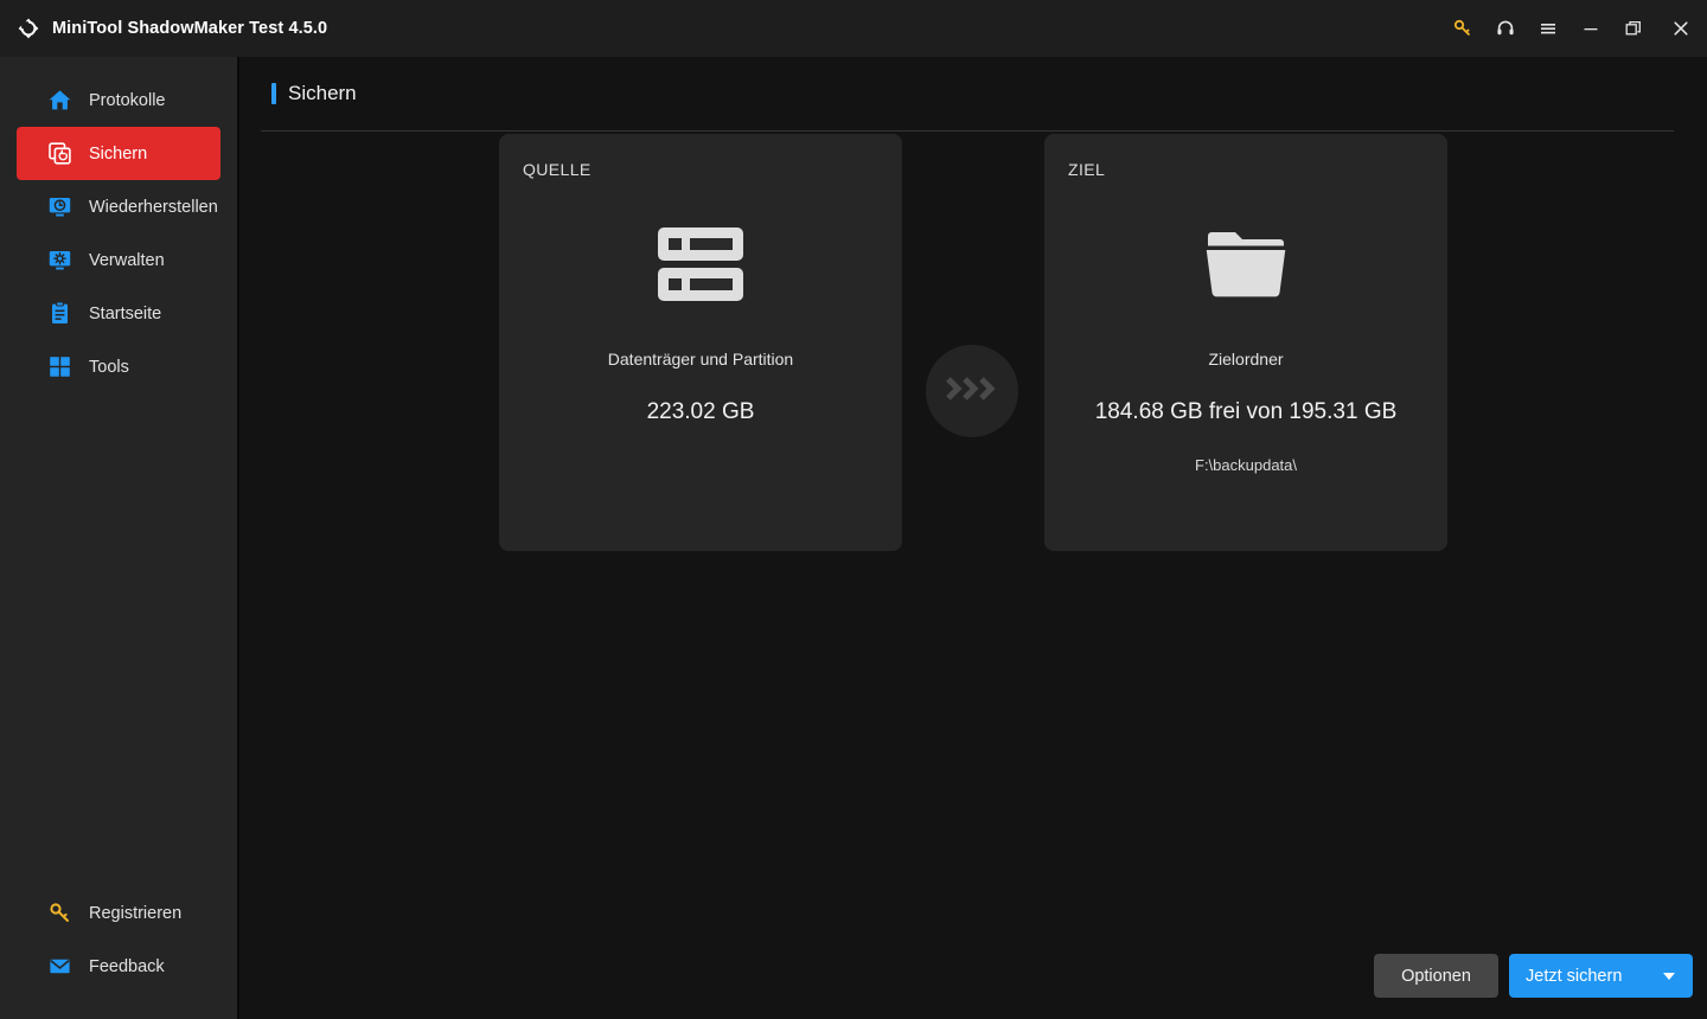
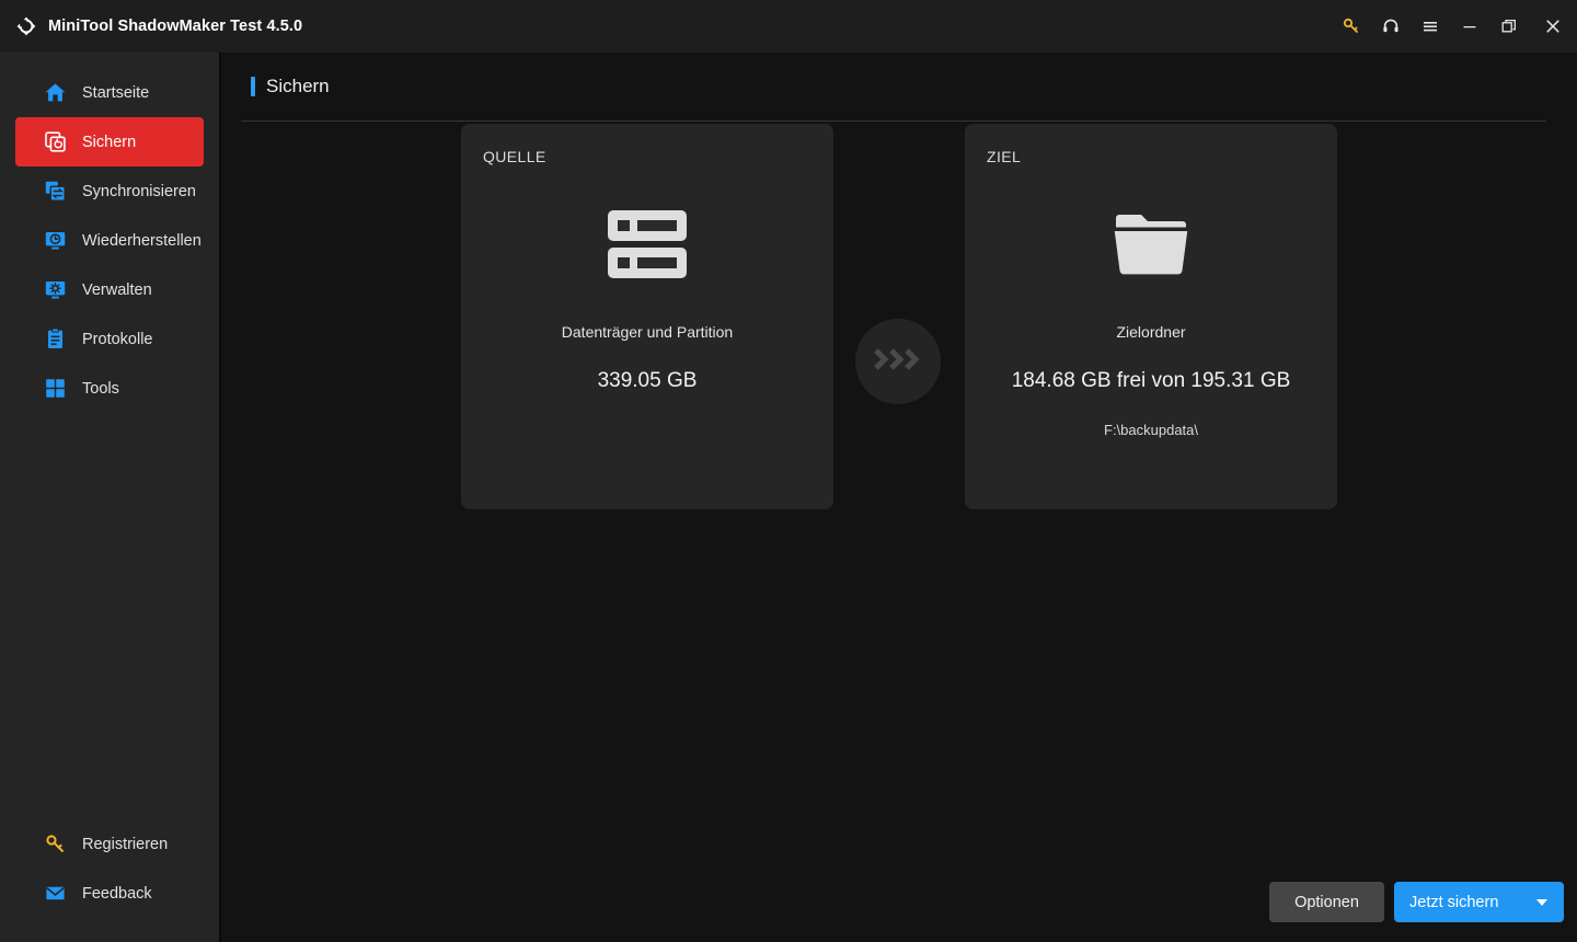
  MiniTool ShadowMaker Test 4.5.0
- Protokolle
+ Startseite
  Sichern
+ Synchronisieren
  Wiederherstellen
  Verwalten
- Startseite
+ Protokolle
  Tools
  Registrieren
  Feedback
  Sichern
  QUELLE
  Datenträger und Partition
- 223.02 GB
+ 339.05 GB
  ZIEL
  Zielordner
  184.68 GB frei von 195.31 GB
  F:\backupdata\
  Optionen
  Jetzt sichern
